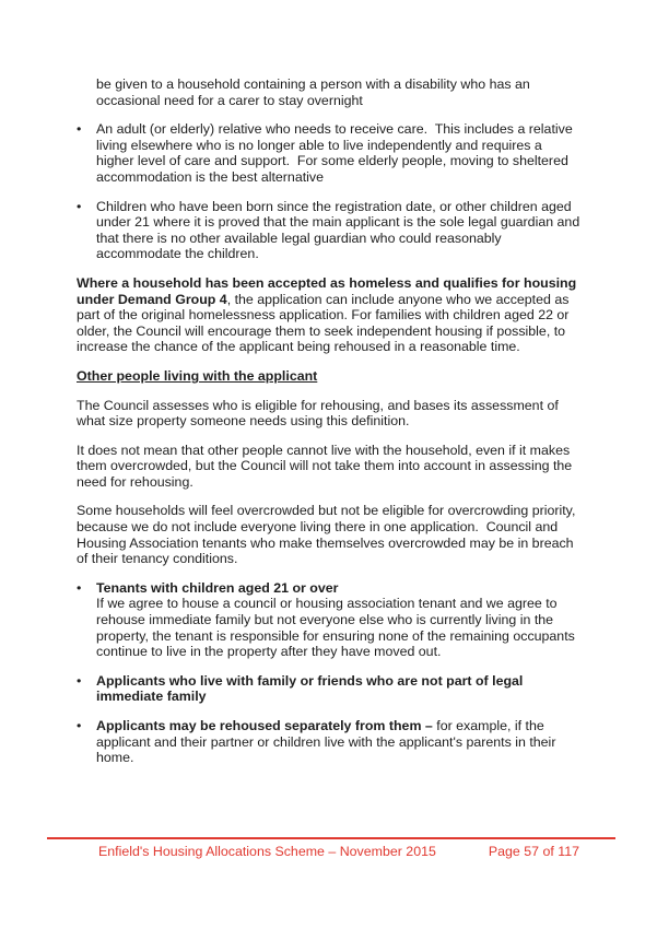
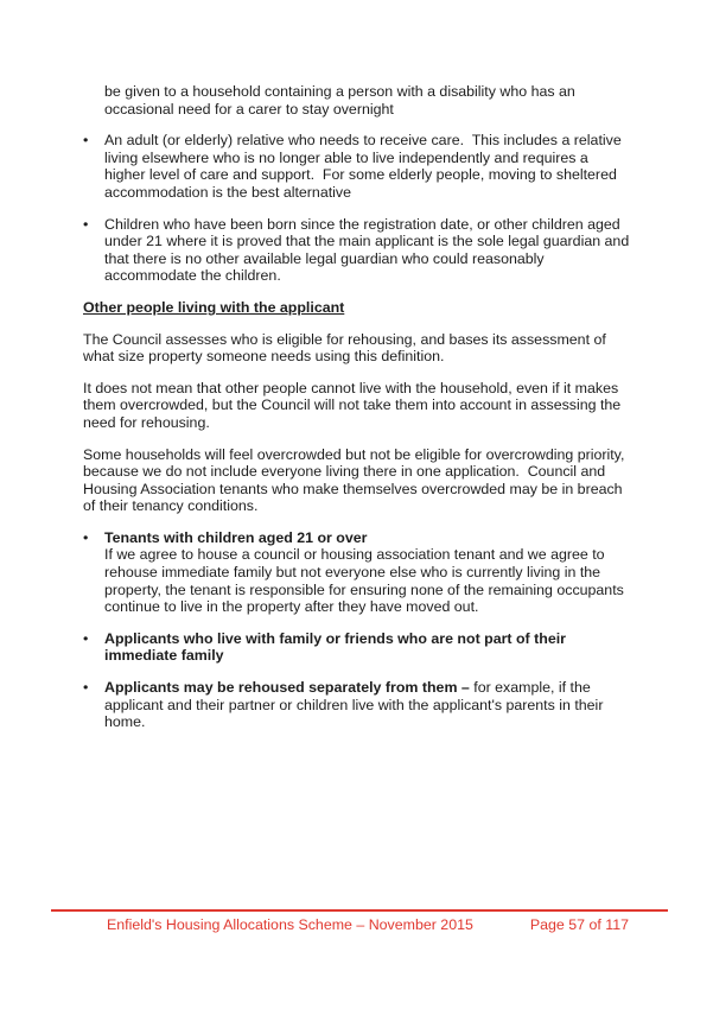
  be given to a household containing a person with a disability who has an occasional need for a carer to stay overnight
  •
  An adult (or elderly) relative who needs to receive care. This includes a relative living elsewhere who is no longer able to live independently and requires a higher level of care and support. For some elderly people, moving to sheltered accommodation is the best alternative
  •
  Children who have been born since the registration date, or other children aged under 21 where it is proved that the main applicant is the sole legal guardian and that there is no other available legal guardian who could reasonably accommodate the children.
- Where a household has been accepted as homeless and qualifies for housing under Demand Group 4, the application can include anyone who we accepted as part of the original homelessness application. For families with children aged 22 or older, the Council will encourage them to seek independent housing if possible, to increase the chance of the applicant being rehoused in a reasonable time.
  Other people living with the applicant
  The Council assesses who is eligible for rehousing, and bases its assessment of what size property someone needs using this definition.
  It does not mean that other people cannot live with the household, even if it makes them overcrowded, but the Council will not take them into account in assessing the need for rehousing.
  Some households will feel overcrowded but not be eligible for overcrowding priority, because we do not include everyone living there in one application. Council and Housing Association tenants who make themselves overcrowded may be in breach of their tenancy conditions.
  •
  Tenants with children aged 21 or over
  If we agree to house a council or housing association tenant and we agree to rehouse immediate family but not everyone else who is currently living in the property, the tenant is responsible for ensuring none of the remaining occupants continue to live in the property after they have moved out.
  •
- Applicants who live with family or friends who are not part of legal immediate family
+ Applicants who live with family or friends who are not part of their immediate family
  •
  Applicants may be rehoused separately from them – for example, if the applicant and their partner or children live with the applicant's parents in their home.
  Enfield's Housing Allocations Scheme – November 2015
  Page 57 of 117
